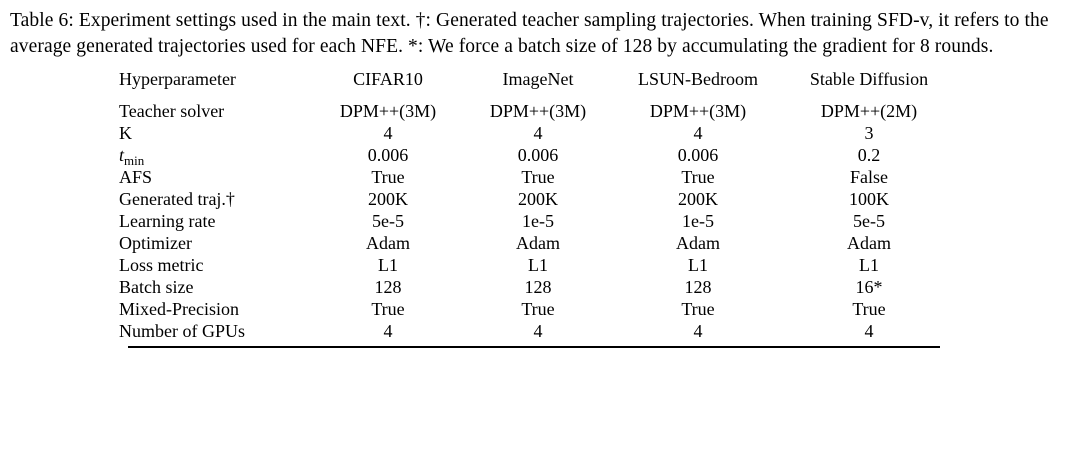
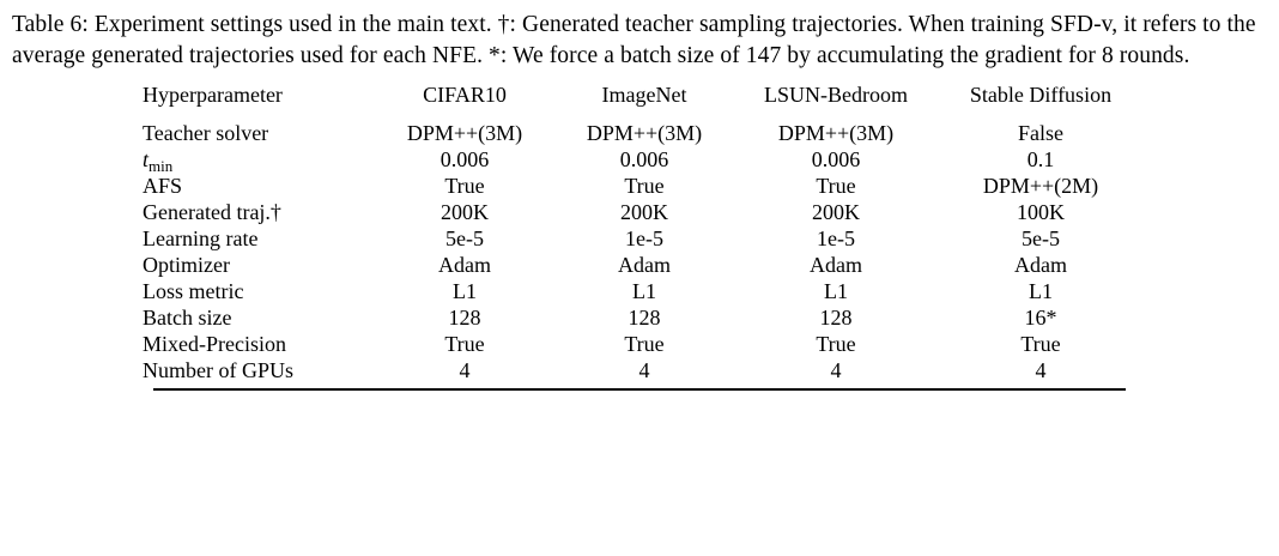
- Table 6: Experiment settings used in the main text. †: Generated teacher sampling trajectories. When training SFD-v, it refers to the average generated trajectories used for each NFE. *: We force a batch size of 128 by accumulating the gradient for 8 rounds.
+ Table 6: Experiment settings used in the main text. †: Generated teacher sampling trajectories. When training SFD-v, it refers to the average generated trajectories used for each NFE. *: We force a batch size of 147 by accumulating the gradient for 8 rounds.
  Hyperparameter	CIFAR10	ImageNet	LSUN-Bedroom	Stable Diffusion
- Teacher solver	DPM++(3M)	DPM++(3M)	DPM++(3M)	DPM++(2M)
+ Teacher solver	DPM++(3M)	DPM++(3M)	DPM++(3M)	False
- K	4	4	4	3
- tmin	0.006	0.006	0.006	0.2
+ tmin	0.006	0.006	0.006	0.1
- AFS	True	True	True	False
+ AFS	True	True	True	DPM++(2M)
  Generated traj.†	200K	200K	200K	100K
  Learning rate	5e-5	1e-5	1e-5	5e-5
  Optimizer	Adam	Adam	Adam	Adam
  Loss metric	L1	L1	L1	L1
  Batch size	128	128	128	16*
  Mixed-Precision	True	True	True	True
  Number of GPUs	4	4	4	4
